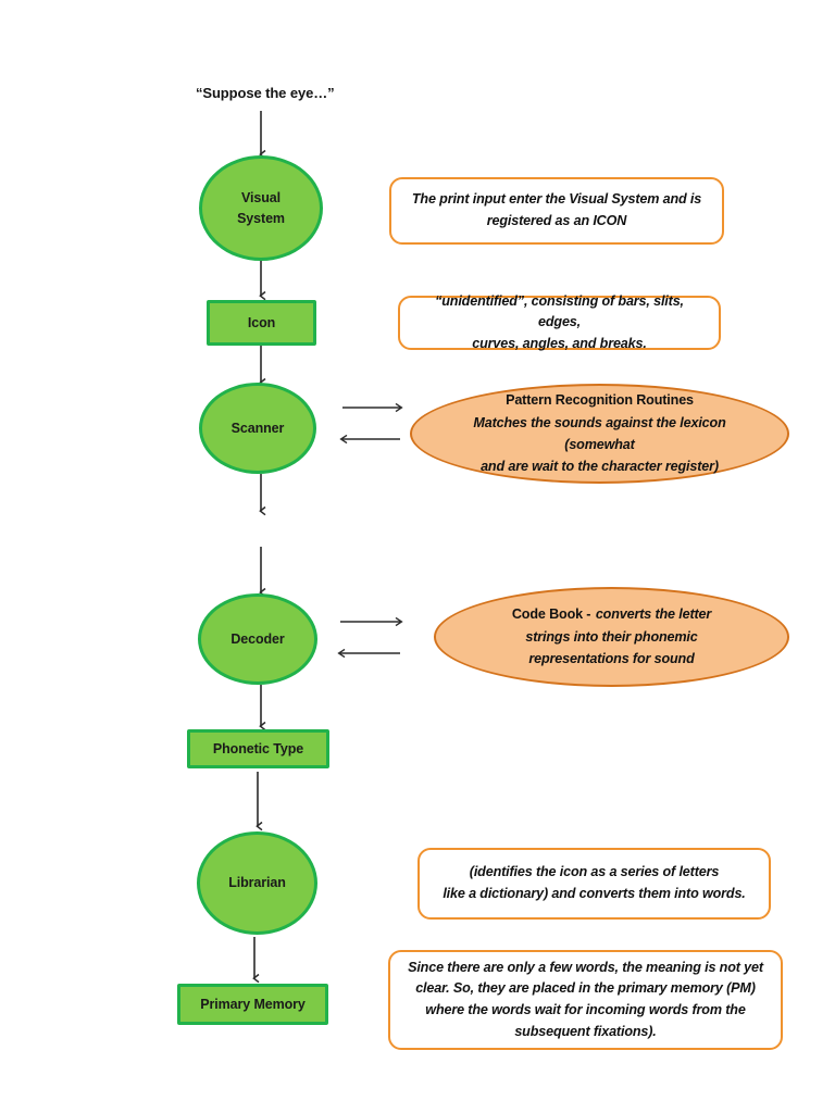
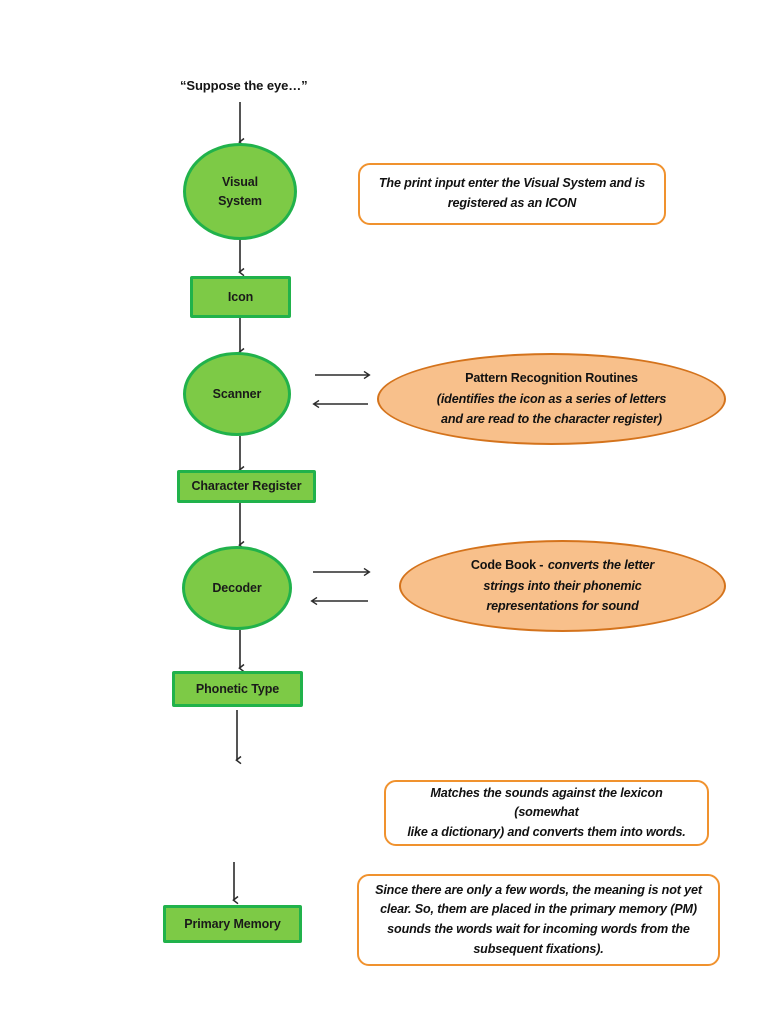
  “Suppose the eye…”
  Visual
  System
  Icon
  Scanner
+ Character Register
  Decoder
  Phonetic Type
- Librarian
  Primary Memory
  The print input enter the Visual System and is
  registered as an ICON
- “unidentified”, consisting of bars, slits, edges,
- curves, angles, and breaks.
  Pattern Recognition Routines
- Matches the sounds against the lexicon (somewhat
+ (identifies the icon as a series of letters
- and are wait to the character register)
+ and are read to the character register)
  Code Book - converts the letter
  strings into their phonemic
  representations for sound
- (identifies the icon as a series of letters
+ Matches the sounds against the lexicon (somewhat
  like a dictionary) and converts them into words.
  Since there are only a few words, the meaning is not yet
- clear. So, they are placed in the primary memory (PM)
+ clear. So, them are placed in the primary memory (PM)
- where the words wait for incoming words from the
+ sounds the words wait for incoming words from the
  subsequent fixations).
